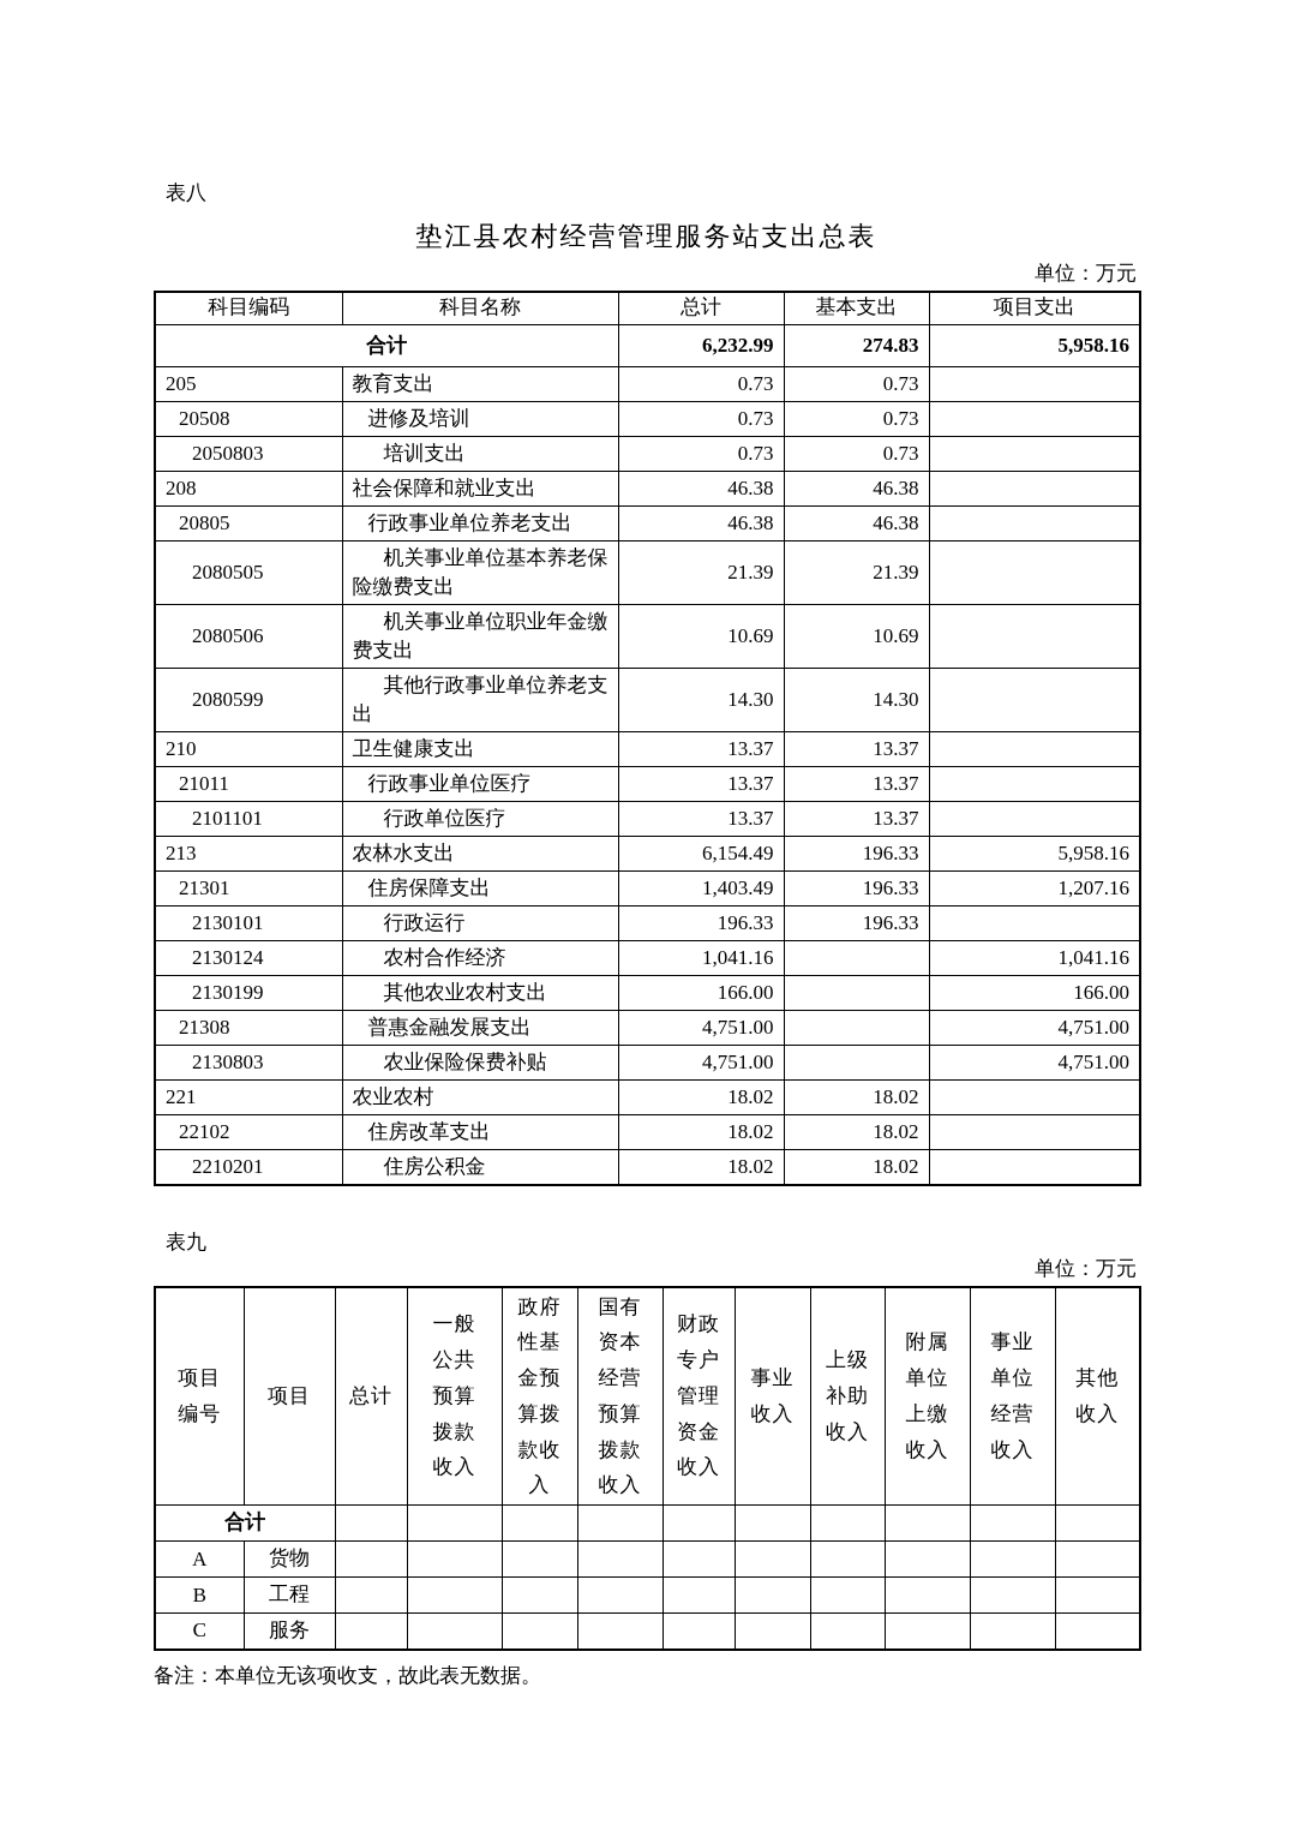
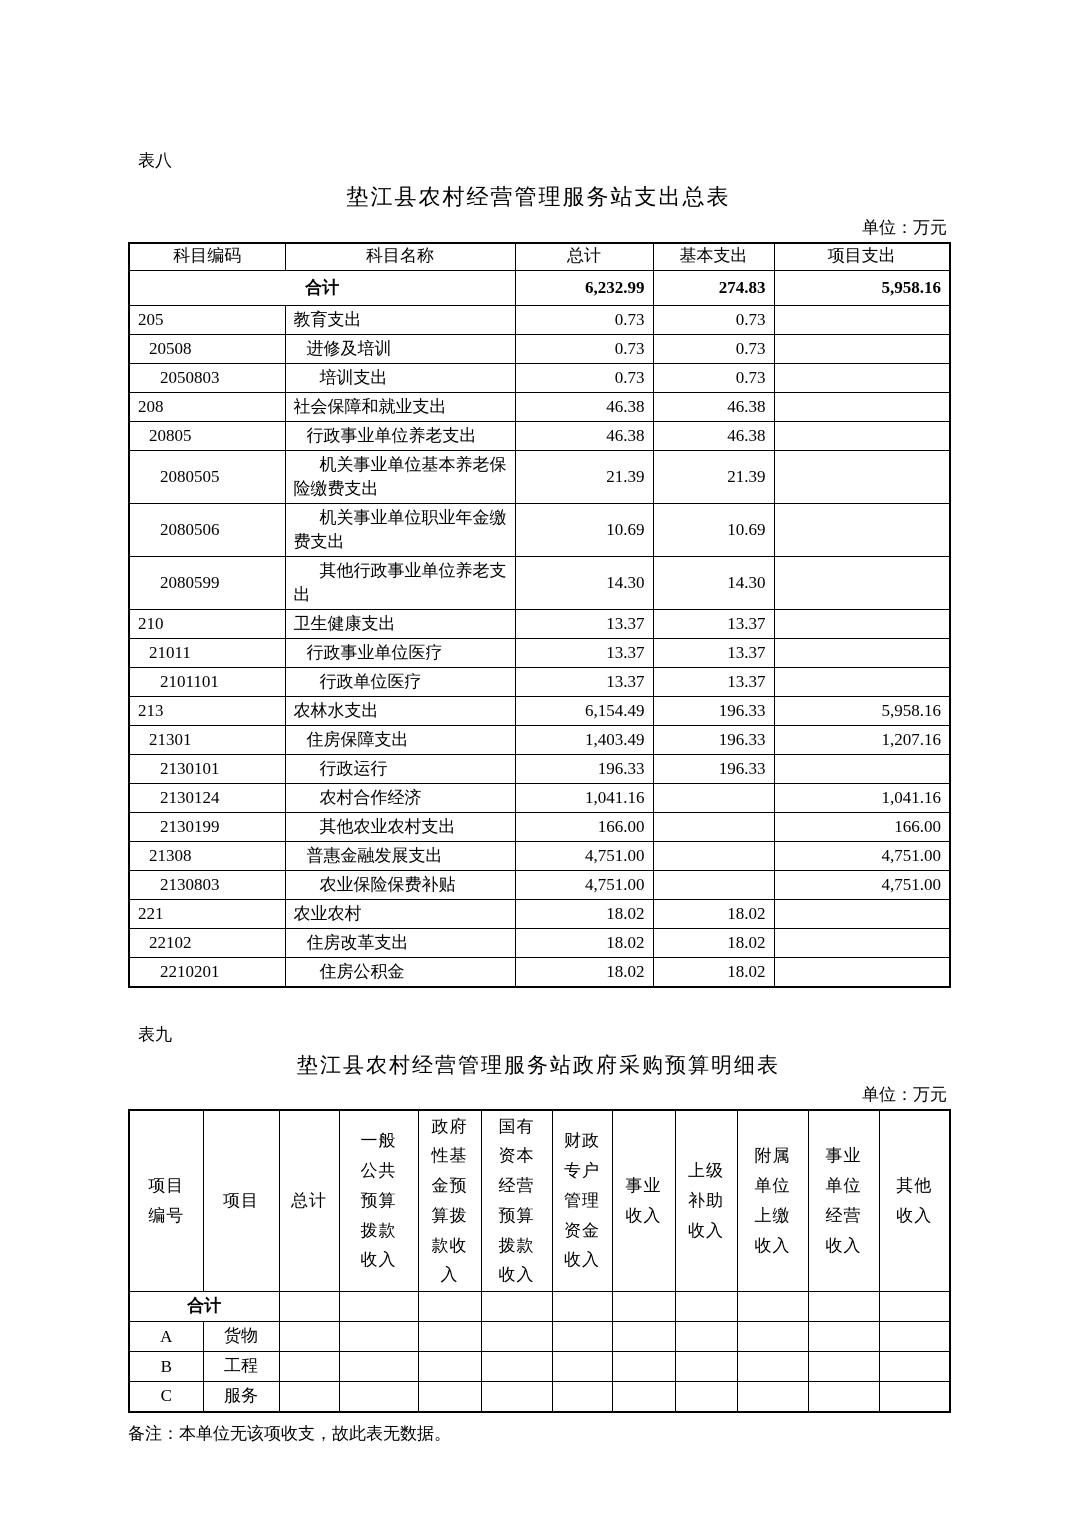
  表八
  垫江县农村经营管理服务站支出总表
  单位：万元
  科目编码	科目名称	总计	基本支出	项目支出
  合计	6,232.99	274.83	5,958.16
  205	教育支出	0.73	0.73
  20508	进修及培训	0.73	0.73
  2050803	培训支出	0.73	0.73
  208	社会保障和就业支出	46.38	46.38
  20805	行政事业单位养老支出	46.38	46.38
  2080505	机关事业单位基本养老保险缴费支出	21.39	21.39
  2080506	机关事业单位职业年金缴费支出	10.69	10.69
  2080599	其他行政事业单位养老支出	14.30	14.30
  210	卫生健康支出	13.37	13.37
  21011	行政事业单位医疗	13.37	13.37
  2101101	行政单位医疗	13.37	13.37
  213	农林水支出	6,154.49	196.33	5,958.16
  21301	住房保障支出	1,403.49	196.33	1,207.16
  2130101	行政运行	196.33	196.33
  2130124	农村合作经济	1,041.16		1,041.16
  2130199	其他农业农村支出	166.00		166.00
  21308	普惠金融发展支出	4,751.00		4,751.00
  2130803	农业保险保费补贴	4,751.00		4,751.00
  221	农业农村	18.02	18.02
  22102	住房改革支出	18.02	18.02
  2210201	住房公积金	18.02	18.02
  表九
+ 垫江县农村经营管理服务站政府采购预算明细表
  单位：万元
  项目编号	项目	总计	一般公共预算拨款收入	政府性基金预算拨款收入	国有资本经营预算拨款收入	财政专户管理资金收入	事业收入	上级补助收入	附属单位上缴收入	事业单位经营收入	其他收入
  合计
  A	货物
  B	工程
  C	服务
  备注：本单位无该项收支，故此表无数据。
